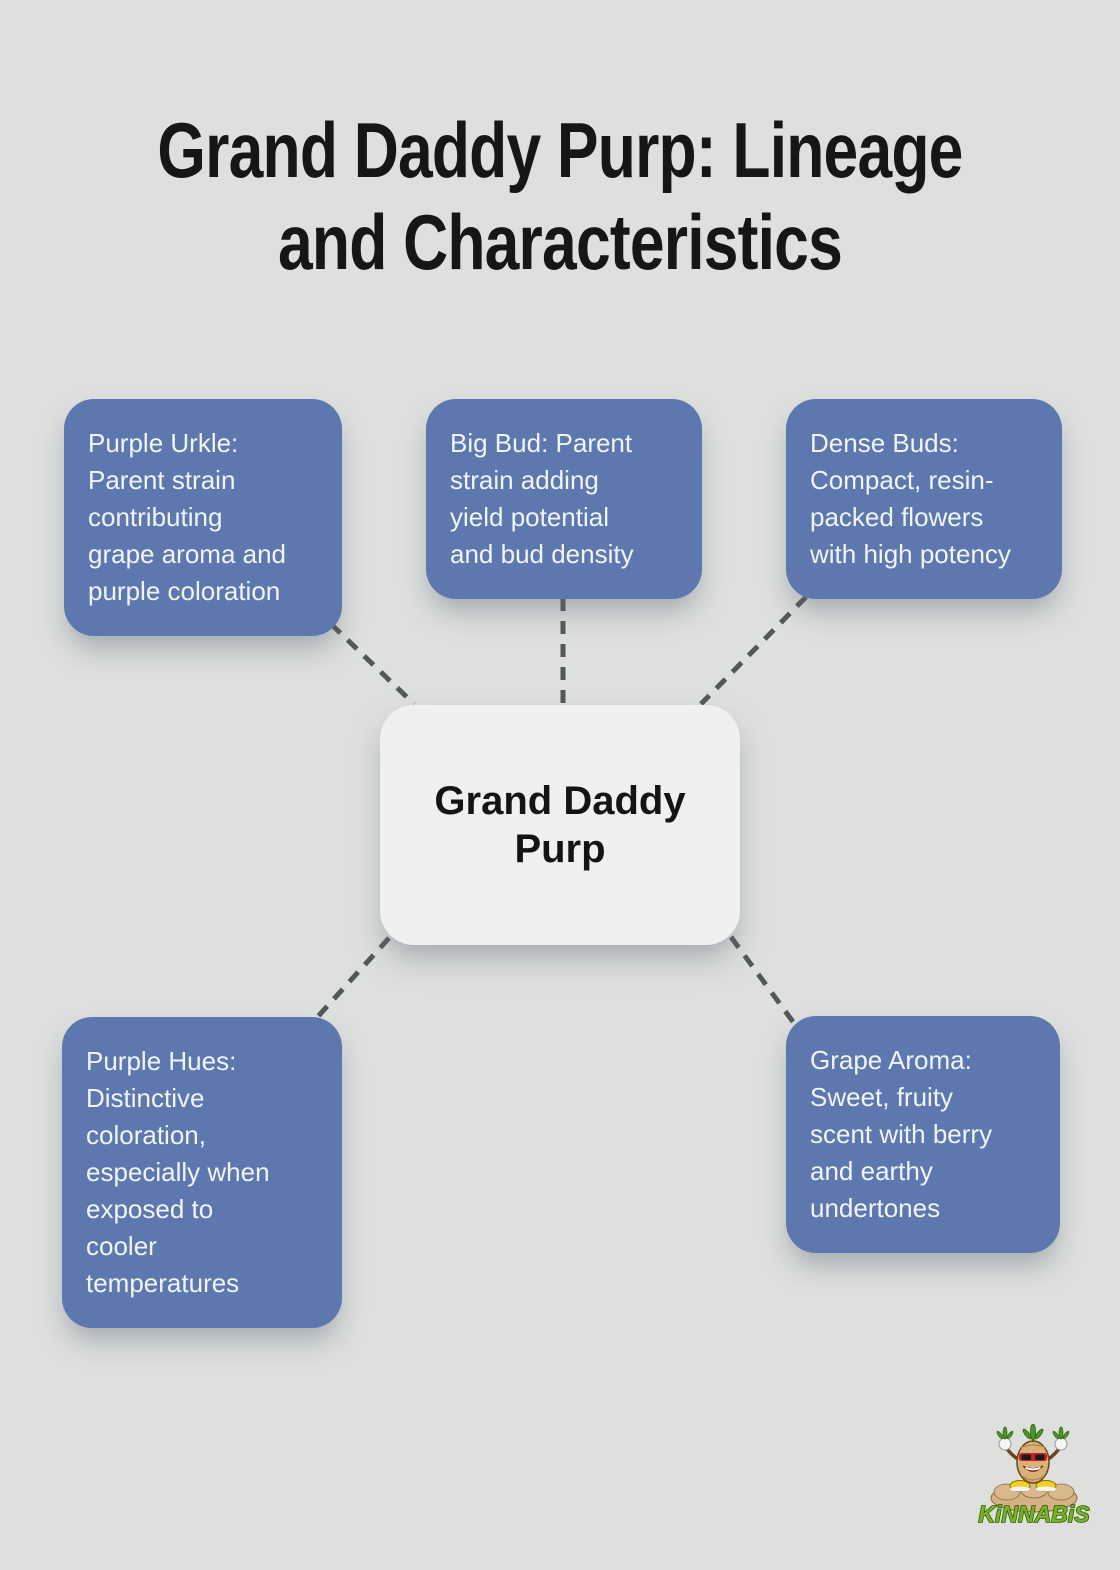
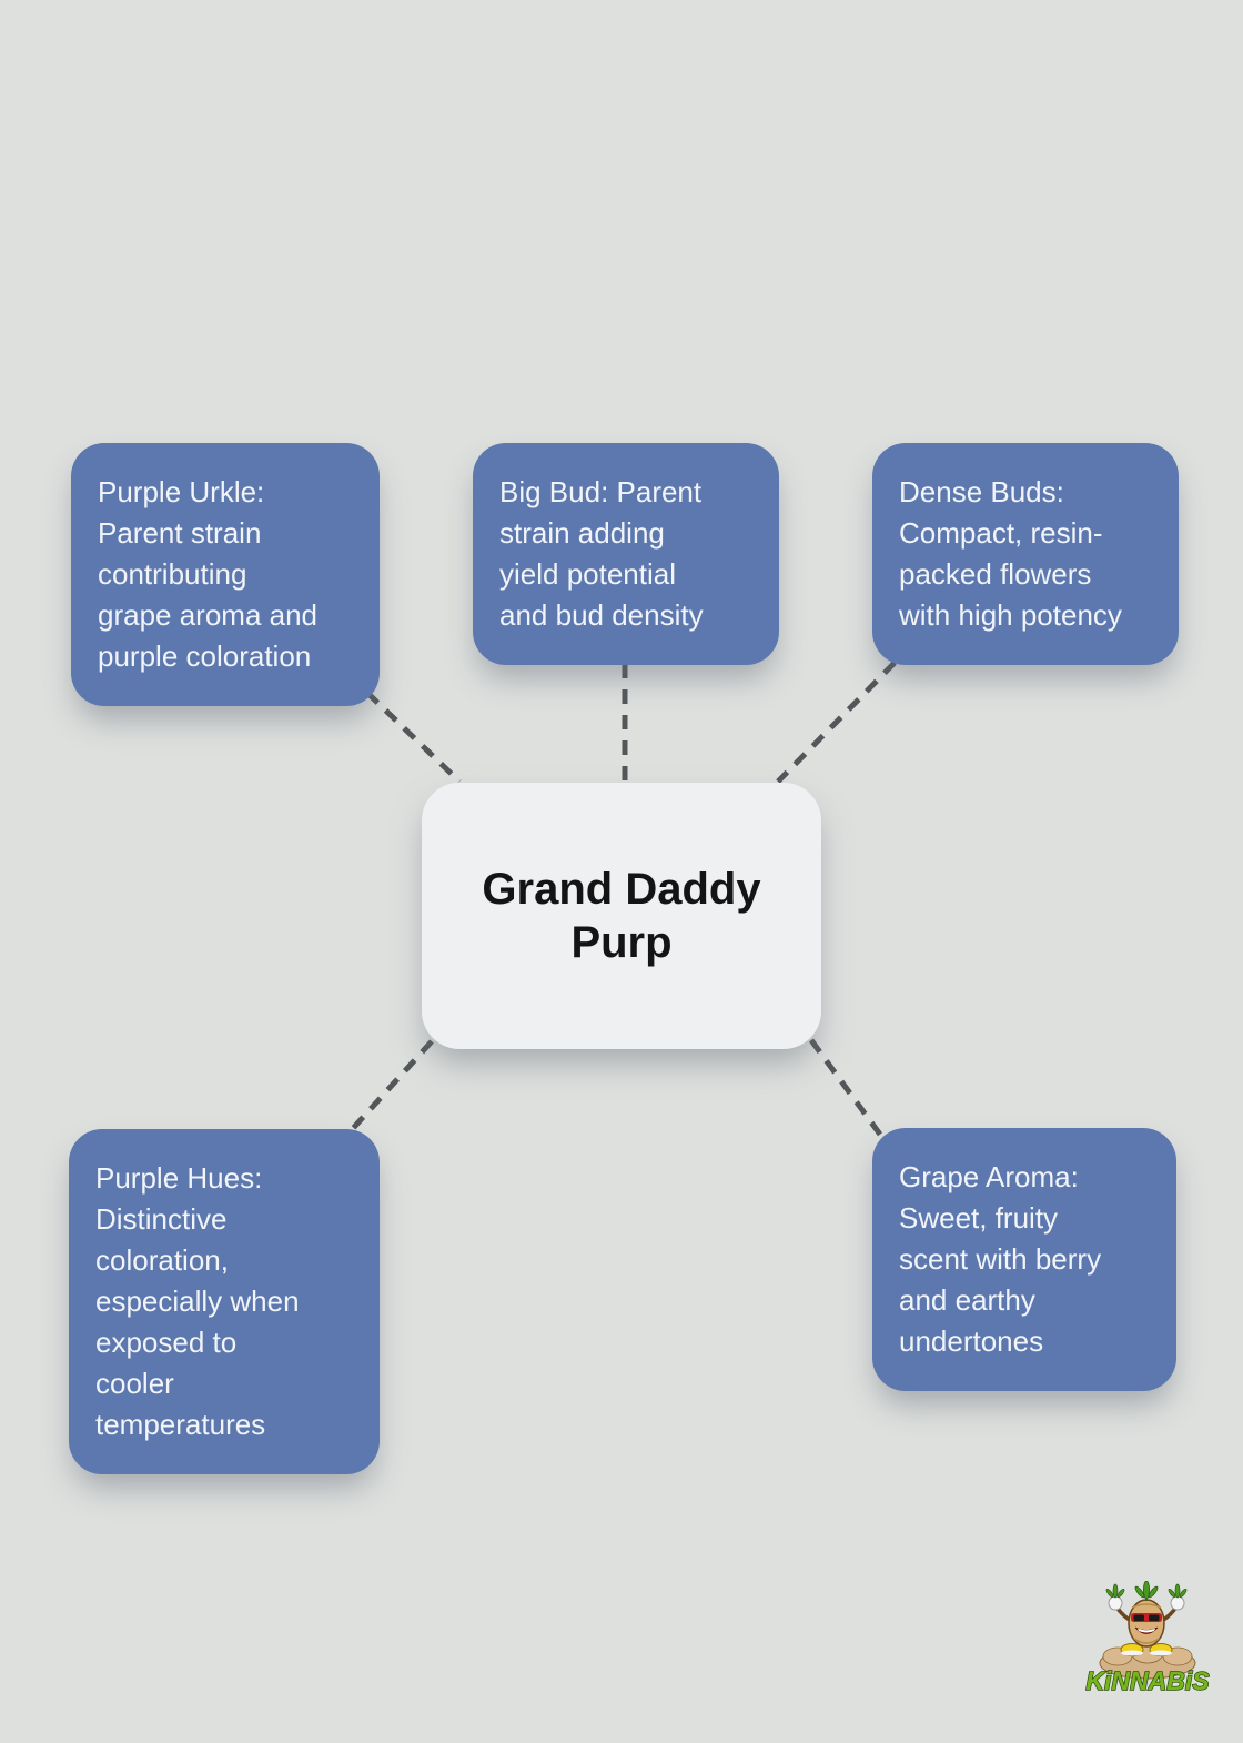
- Grand Daddy Purp: Lineage
- and Characteristics
  Purple Urkle:
  Parent strain
  contributing
  grape aroma and
  purple coloration
  Big Bud: Parent
  strain adding
  yield potential
  and bud density
  Dense Buds:
  Compact, resin-
  packed flowers
  with high potency
  Purple Hues:
  Distinctive
  coloration,
  especially when
  exposed to
  cooler
  temperatures
  Grape Aroma:
  Sweet, fruity
  scent with berry
  and earthy
  undertones
  Grand Daddy
  Purp
  KiNNABiS
